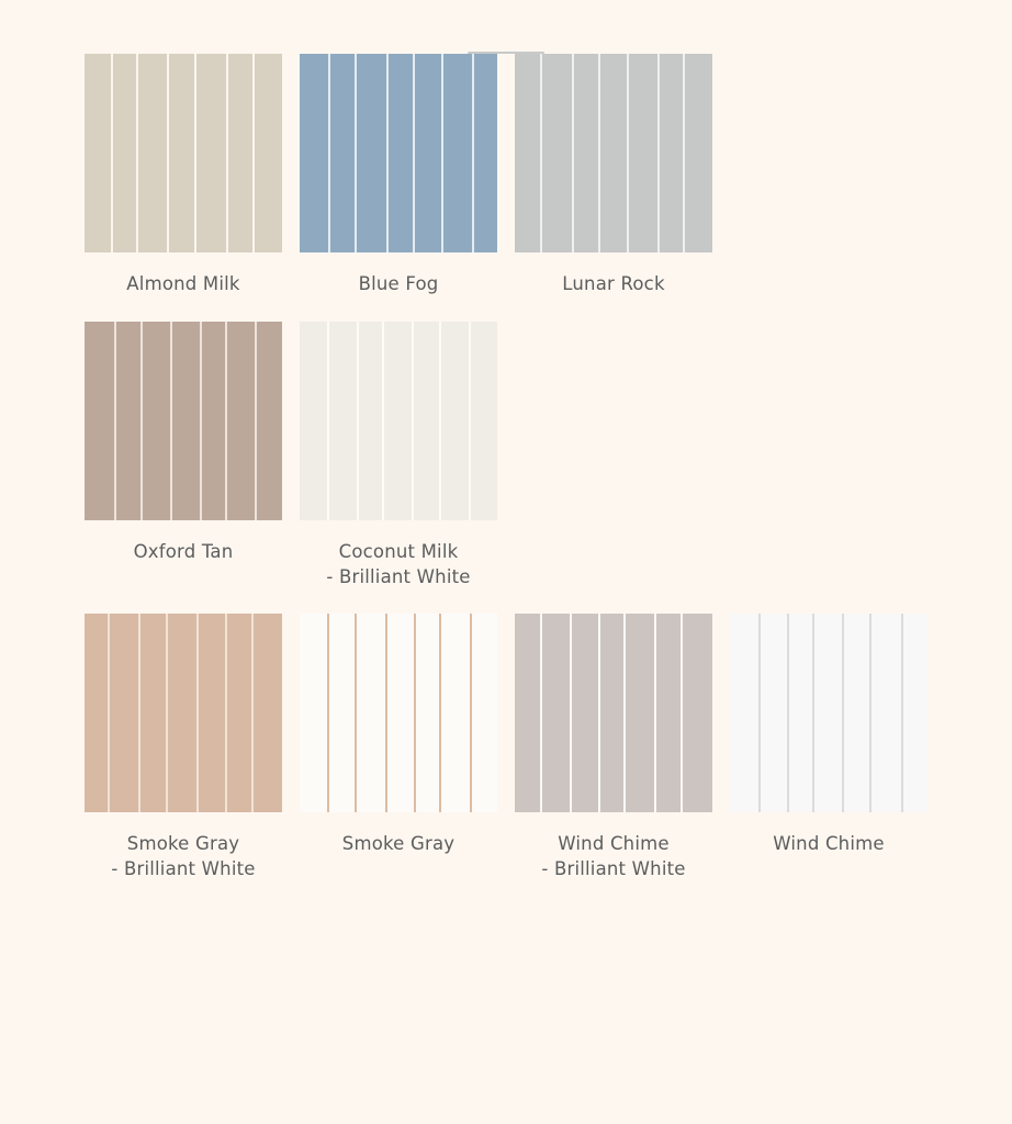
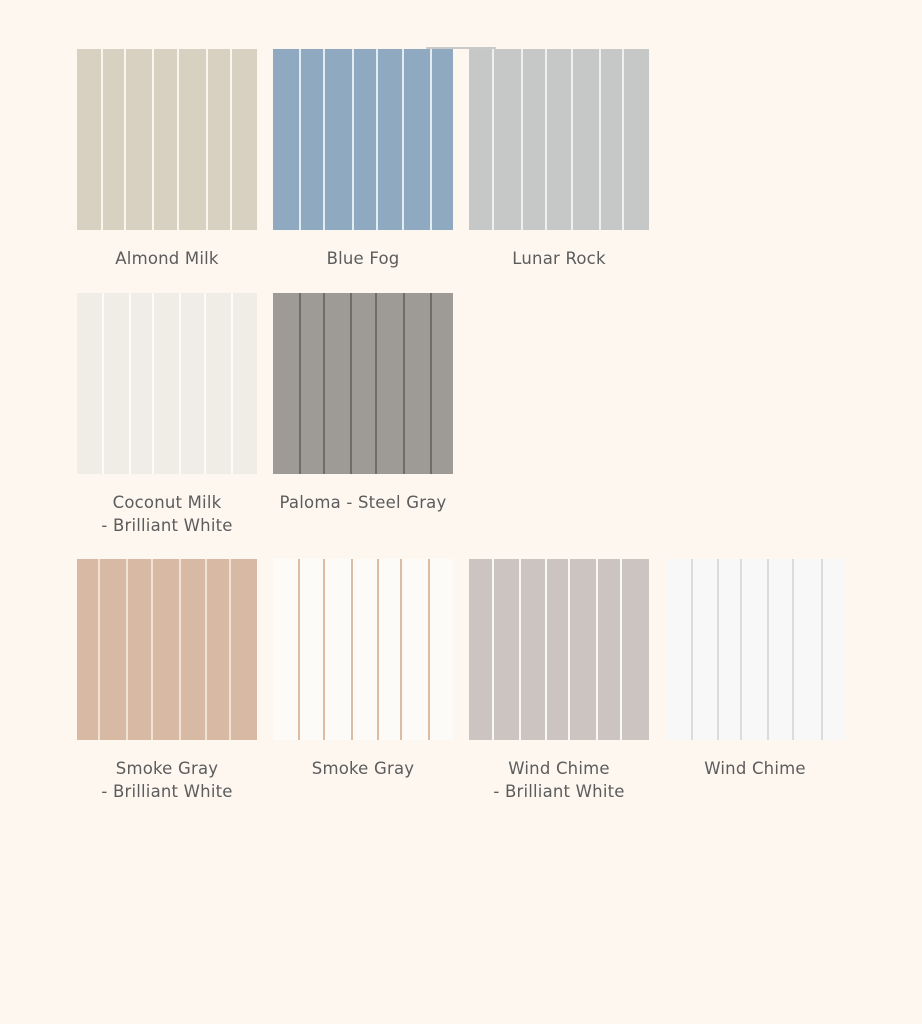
  Almond Milk
  Blue Fog
  Lunar Rock
- Oxford Tan
  Coconut Milk
  - Brilliant White
+ Paloma - Steel Gray
  Smoke Gray
  - Brilliant White
  Smoke Gray
  Wind Chime
  - Brilliant White
  Wind Chime
